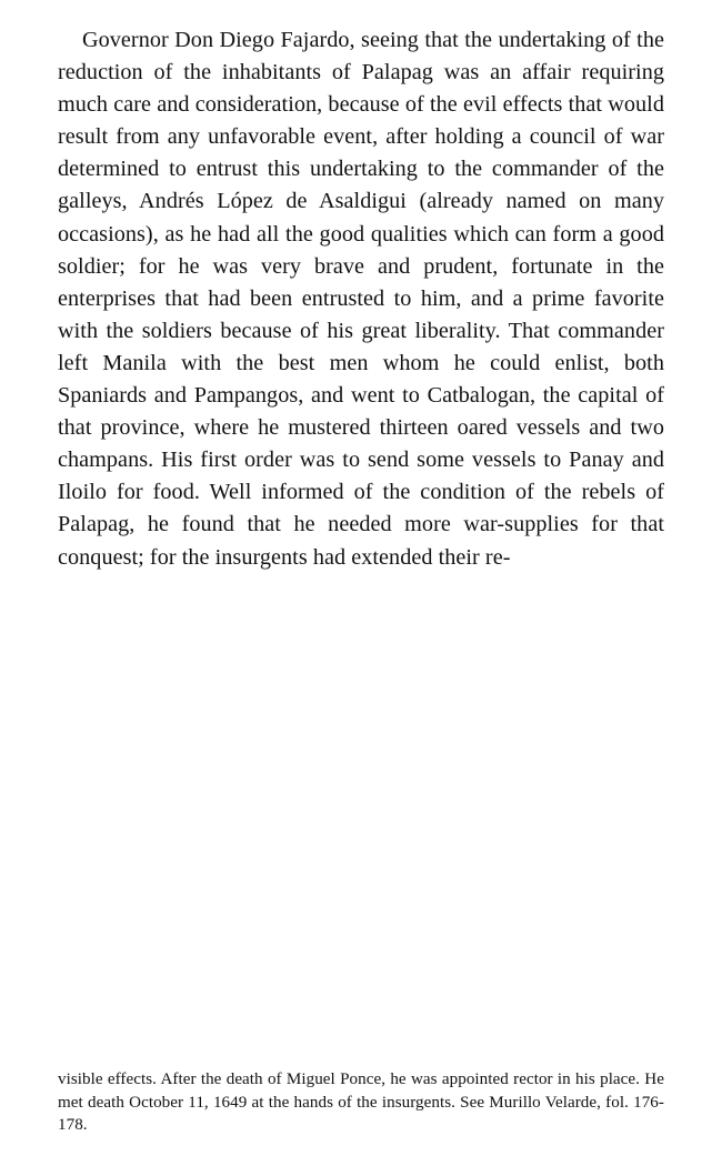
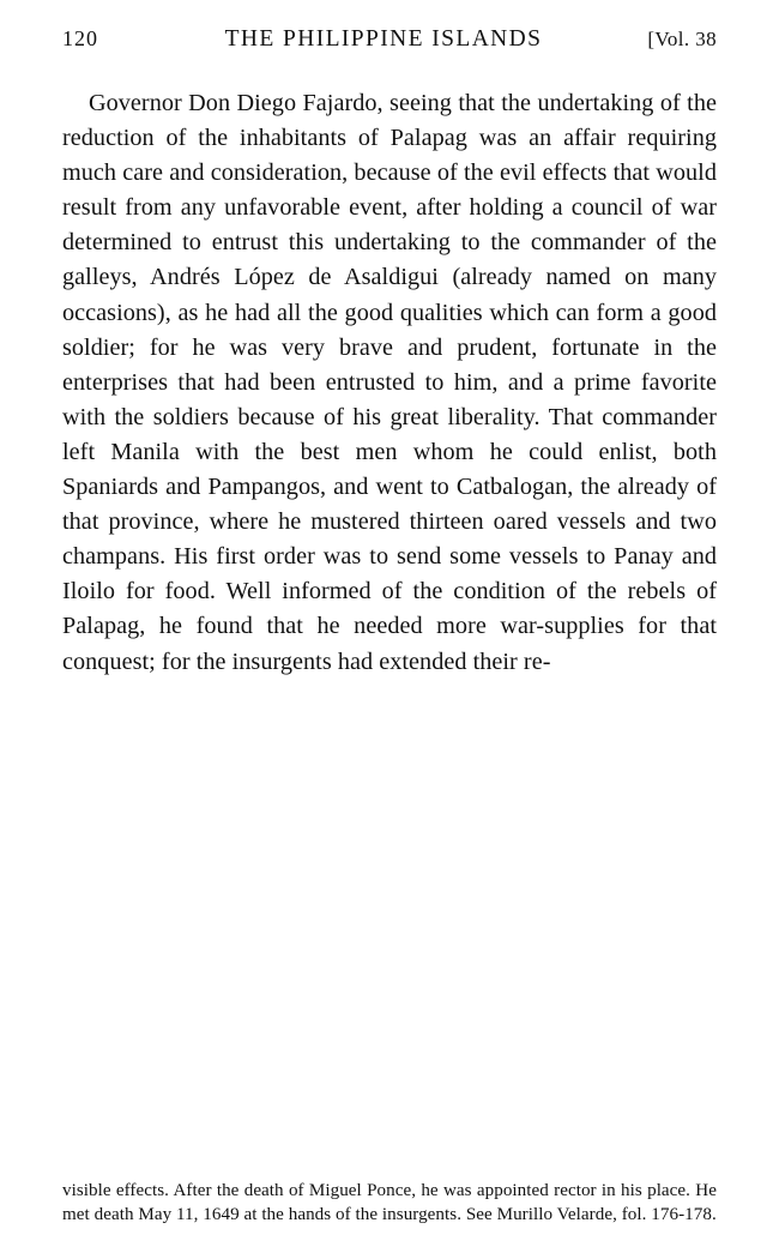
+ 120
+ THE PHILIPPINE ISLANDS
+ [Vol. 38
- Governor Don Diego Fajardo, seeing that the undertaking of the reduction of the inhabitants of Palapag was an affair requiring much care and consideration, because of the evil effects that would result from any unfavorable event, after holding a council of war determined to entrust this undertaking to the commander of the galleys, Andrés López de Asaldigui (already named on many occasions), as he had all the good qualities which can form a good soldier; for he was very brave and prudent, fortunate in the enterprises that had been entrusted to him, and a prime favorite with the soldiers because of his great liberality. That commander left Manila with the best men whom he could enlist, both Spaniards and Pampangos, and went to Catbalogan, the capital of that province, where he mustered thirteen oared vessels and two champans. His first order was to send some vessels to Panay and Iloilo for food. Well informed of the condition of the rebels of Palapag, he found that he needed more war-supplies for that conquest; for the insurgents had extended their re-
+ Governor Don Diego Fajardo, seeing that the undertaking of the reduction of the inhabitants of Palapag was an affair requiring much care and consideration, because of the evil effects that would result from any unfavorable event, after holding a council of war determined to entrust this undertaking to the commander of the galleys, Andrés López de Asaldigui (already named on many occasions), as he had all the good qualities which can form a good soldier; for he was very brave and prudent, fortunate in the enterprises that had been entrusted to him, and a prime favorite with the soldiers because of his great liberality. That commander left Manila with the best men whom he could enlist, both Spaniards and Pampangos, and went to Catbalogan, the already of that province, where he mustered thirteen oared vessels and two champans. His first order was to send some vessels to Panay and Iloilo for food. Well informed of the condition of the rebels of Palapag, he found that he needed more war-supplies for that conquest; for the insurgents had extended their re-
- visible effects. After the death of Miguel Ponce, he was appointed rector in his place. He met death October 11, 1649 at the hands of the insurgents. See Murillo Velarde, fol. 176-178.
+ visible effects. After the death of Miguel Ponce, he was appointed rector in his place. He met death May 11, 1649 at the hands of the insurgents. See Murillo Velarde, fol. 176-178.
